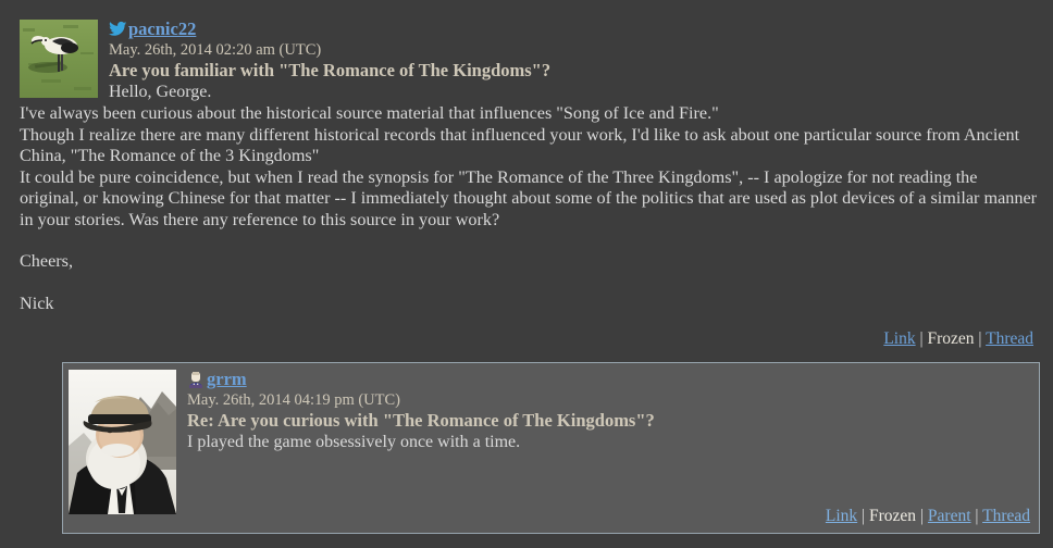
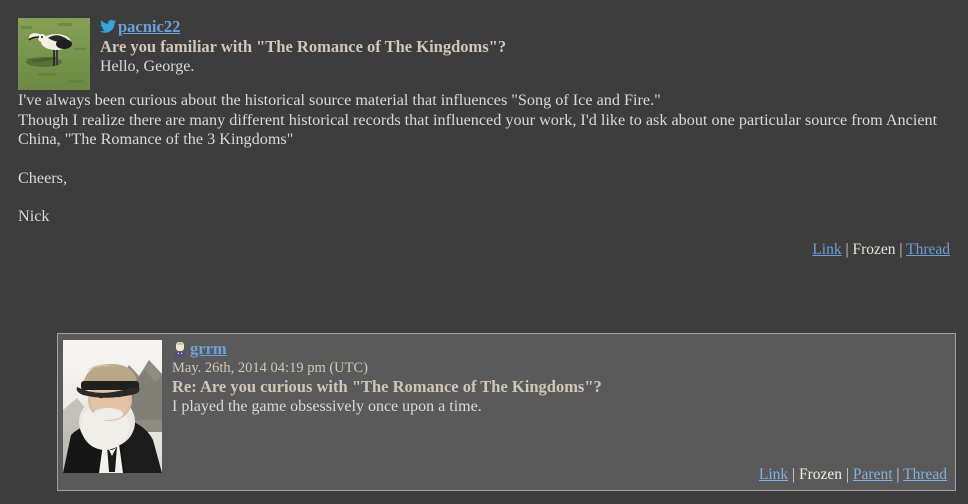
  pacnic22
- May. 26th, 2014 02:20 am (UTC)
  Are you familiar with "The Romance of The Kingdoms"?
  Hello, George.
  I've always been curious about the historical source material that influences "Song of Ice and Fire."
  Though I realize there are many different historical records that influenced your work, I'd like to ask about one particular source from Ancient China, "The Romance of the 3 Kingdoms"
- It could be pure coincidence, but when I read the synopsis for "The Romance of the Three Kingdoms", -- I apologize for not reading the original, or knowing Chinese for that matter -- I immediately thought about some of the politics that are used as plot devices of a similar manner in your stories. Was there any reference to this source in your work?
  Cheers,
  Nick
  Link | Frozen | Thread
  grrm
  May. 26th, 2014 04:19 pm (UTC)
  Re: Are you curious with "The Romance of The Kingdoms"?
- I played the game obsessively once with a time.
+ I played the game obsessively once upon a time.
  Link | Frozen | Parent | Thread
